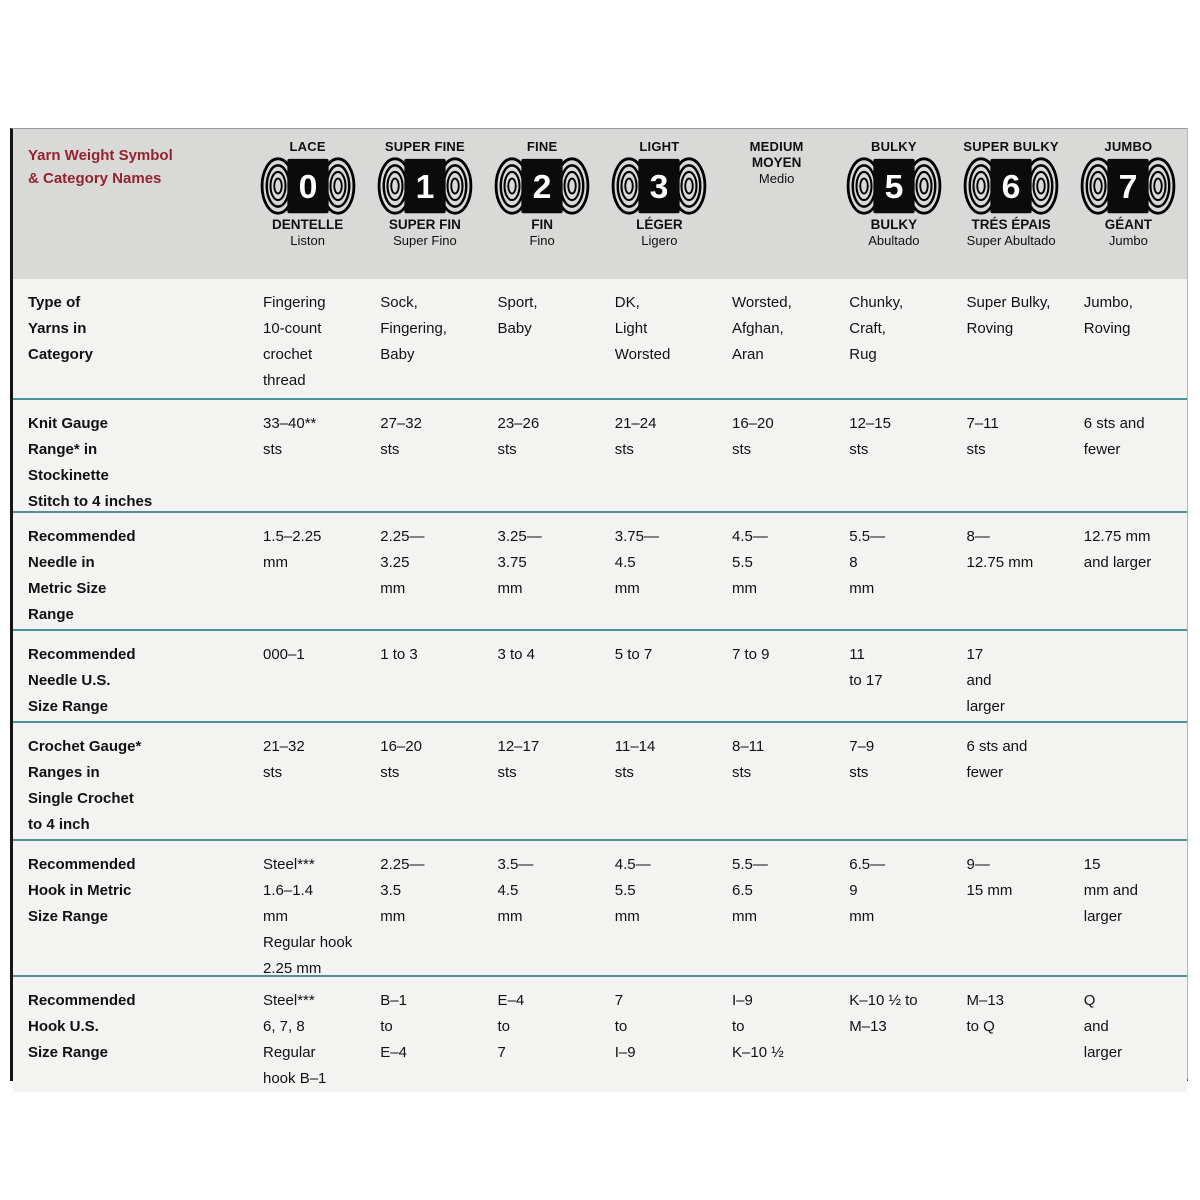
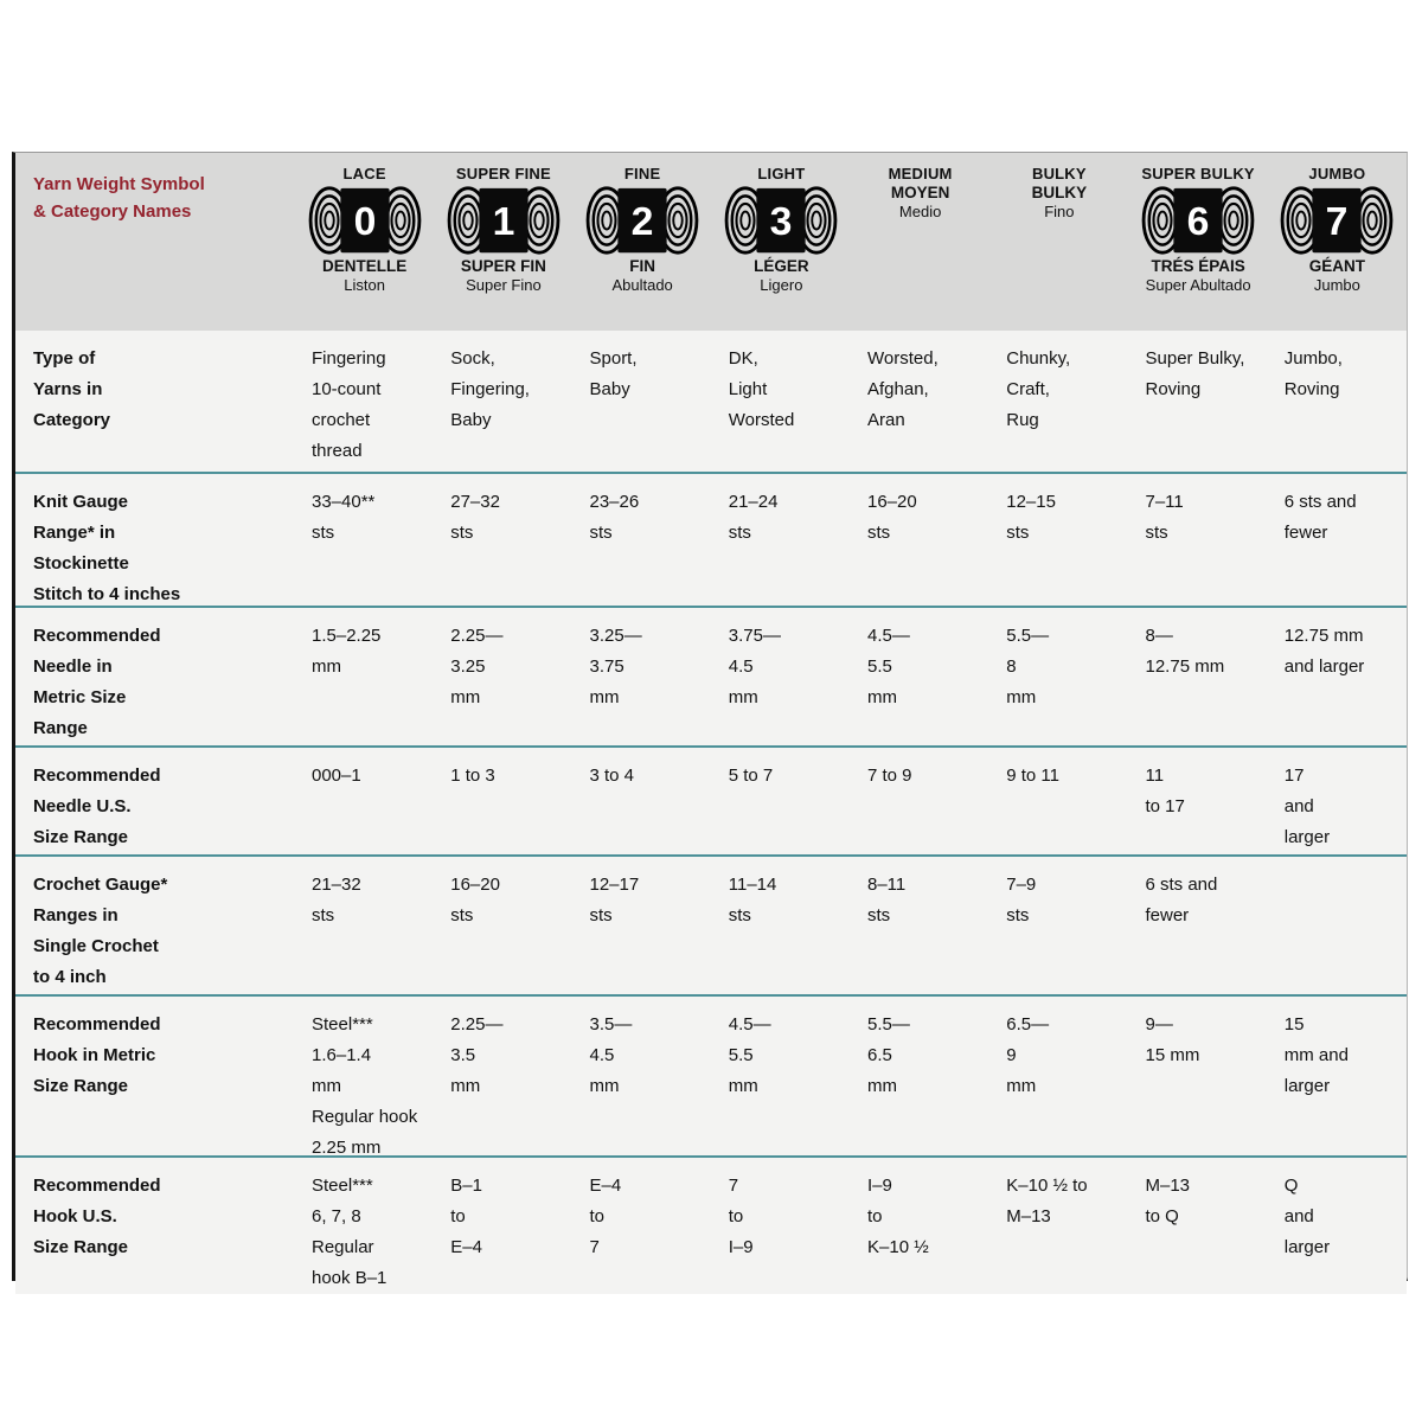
  Yarn Weight Symbol
  & Category Names
  LACE
  0
  DENTELLE
  Liston
  SUPER FINE
  1
  SUPER FIN
  Super Fino
  FINE
  2
  FIN
- Fino
+ Abultado
  LIGHT
  3
  LÉGER
  Ligero
  MEDIUM
  MOYEN
  Medio
  BULKY
- 5
  BULKY
- Abultado
+ Fino
  SUPER BULKY
  6
  TRÉS ÉPAIS
  Super Abultado
  JUMBO
  7
  GÉANT
  Jumbo
  Type of
  Yarns in
  Category
  Fingering
  10-count
  crochet
  thread
  Sock,
  Fingering,
  Baby
  Sport,
  Baby
  DK,
  Light
  Worsted
  Worsted,
  Afghan,
  Aran
  Chunky,
  Craft,
  Rug
  Super Bulky,
  Roving
  Jumbo,
  Roving
  Knit Gauge
  Range* in
  Stockinette
  Stitch to 4 inches
  33–40**
  sts
  27–32
  sts
  23–26
  sts
  21–24
  sts
  16–20
  sts
  12–15
  sts
  7–11
  sts
  6 sts and
  fewer
  Recommended
  Needle in
  Metric Size
  Range
  1.5–2.25
  mm
  2.25—
  3.25
  mm
  3.25—
  3.75
  mm
  3.75—
  4.5
  mm
  4.5—
  5.5
  mm
  5.5—
  8
  mm
  8—
  12.75 mm
  12.75 mm
  and larger
  Recommended
  Needle U.S.
  Size Range
  000–1
  1 to 3
  3 to 4
  5 to 7
  7 to 9
+ 9 to 11
  11
  to 17
  17
  and
  larger
  Crochet Gauge*
  Ranges in
  Single Crochet
  to 4 inch
  21–32
  sts
  16–20
  sts
  12–17
  sts
  11–14
  sts
  8–11
  sts
  7–9
  sts
  6 sts and
  fewer
  Recommended
  Hook in Metric
  Size Range
  Steel***
  1.6–1.4
  mm
  Regular hook
  2.25 mm
  2.25—
  3.5
  mm
  3.5—
  4.5
  mm
  4.5—
  5.5
  mm
  5.5—
  6.5
  mm
  6.5—
  9
  mm
  9—
  15 mm
  15
  mm and
  larger
  Recommended
  Hook U.S.
  Size Range
  Steel***
  6, 7, 8
  Regular
  hook B–1
  B–1
  to
  E–4
  E–4
  to
  7
  7
  to
  I–9
  I–9
  to
  K–10 ½
  K–10 ½ to
  M–13
  M–13
  to Q
  Q
  and
  larger
